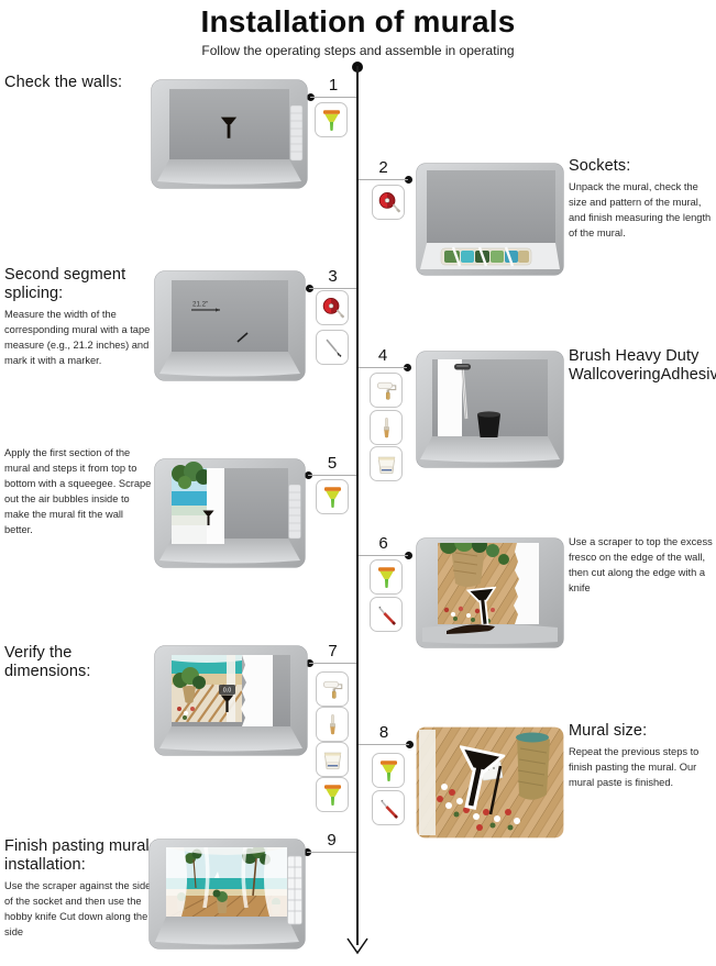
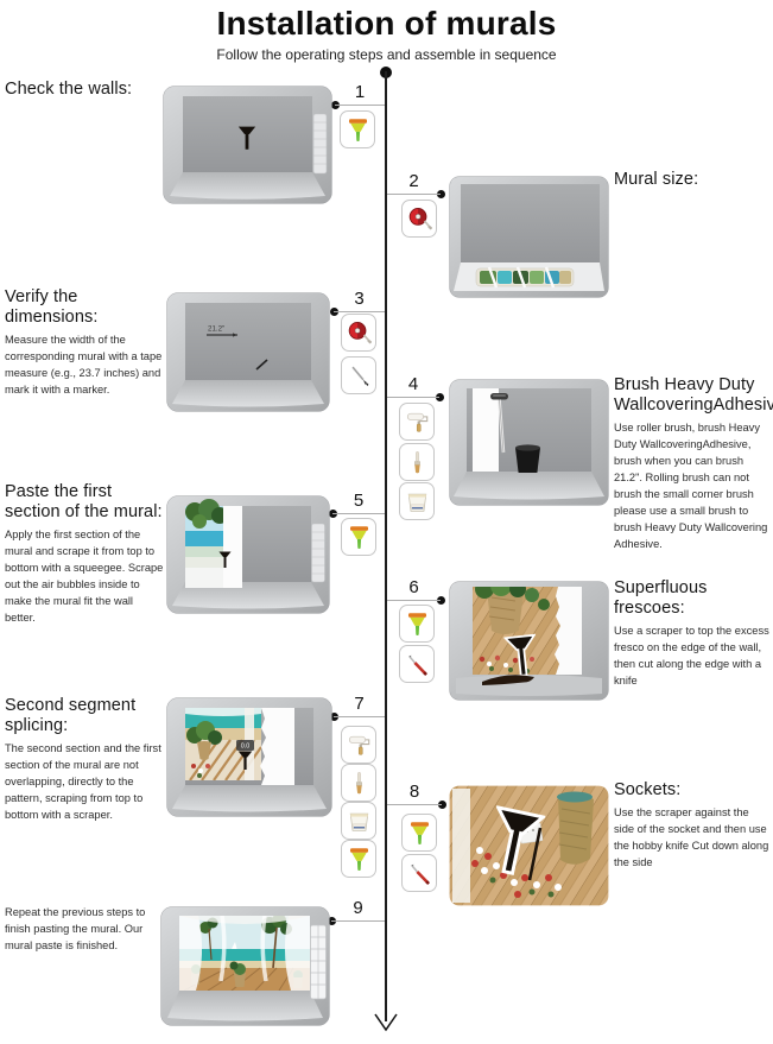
  Installation of murals
- Follow the operating steps and assemble in operating
+ Follow the operating steps and assemble in sequence
  1
  Check the walls:
  2
- Sockets:
+ Mural size:
- Unpack the mural, check the size and pattern of the mural, and finish measuring the length of the mural.
  3
- Second segment splicing:
+ Verify the dimensions:
- Measure the width of the corresponding mural with a tape measure (e.g., 21.2 inches) and mark it with a marker.
+ Measure the width of the corresponding mural with a tape measure (e.g., 23.7 inches) and mark it with a marker.
  4
  Brush Heavy Duty WallcoveringAdhesiv
+ Use roller brush, brush Heavy Duty WallcoveringAdhesive, brush when you can brush 21.2". Rolling brush can not brush the small corner brush please use a small brush to brush Heavy Duty Wallcovering Adhesive.
  5
+ Paste the first section of the mural:
- Apply the first section of the mural and steps it from top to bottom with a squeegee. Scrape out the air bubbles inside to make the mural fit the wall better.
+ Apply the first section of the mural and scrape it from top to bottom with a squeegee. Scrape out the air bubbles inside to make the mural fit the wall better.
  6
+ Superfluous frescoes:
  Use a scraper to top the excess fresco on the edge of the wall, then cut along the edge with a knife
  7
- Verify the dimensions:
+ Second segment splicing:
+ The second section and the first section of the mural are not overlapping, directly to the pattern, scraping from top to bottom with a scraper.
  8
- Mural size:
+ Sockets:
- Repeat the previous steps to finish pasting the mural. Our mural paste is finished.
+ Use the scraper against the side of the socket and then use the hobby knife Cut down along the side
  9
- Finish pasting mural installation:
- Use the scraper against the side of the socket and then use the hobby knife Cut down along the side
+ Repeat the previous steps to finish pasting the mural. Our mural paste is finished.
